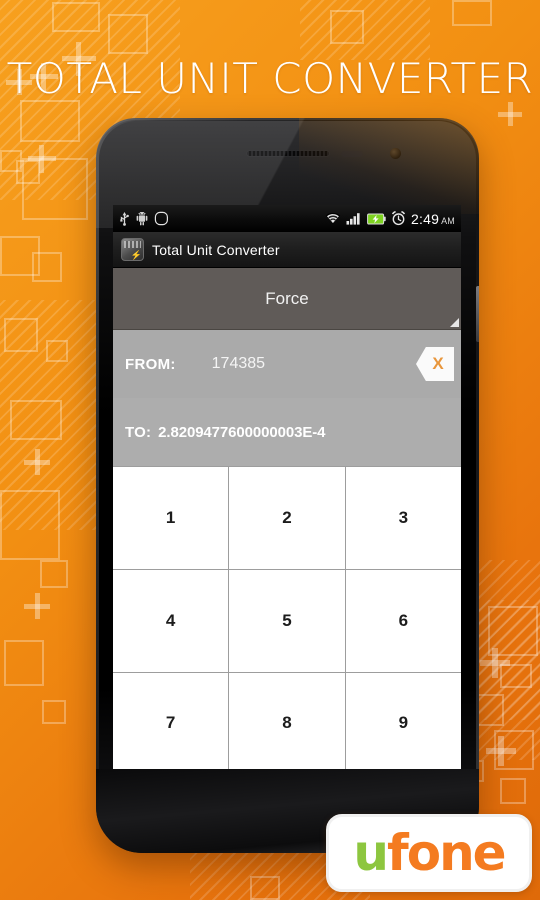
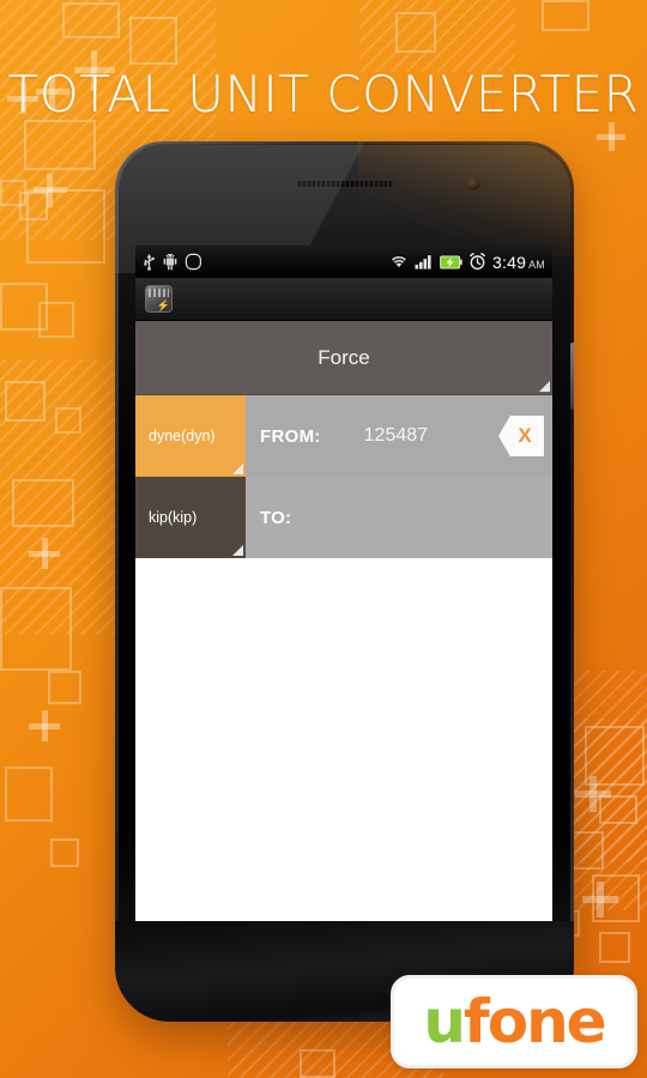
  TOTAL UNIT CONVERTER
- 2:49 AM
+ 3:49 AM
- Total Unit Converter
  Force
+ dyne(dyn)
  FROM:
- 174385
+ 125487
  X
+ kip(kip)
  TO:
- 2.8209477600000003E-4
- 1
- 2
- 3
- 4
- 5
- 6
- 7
- 8
- 9
  ufone
